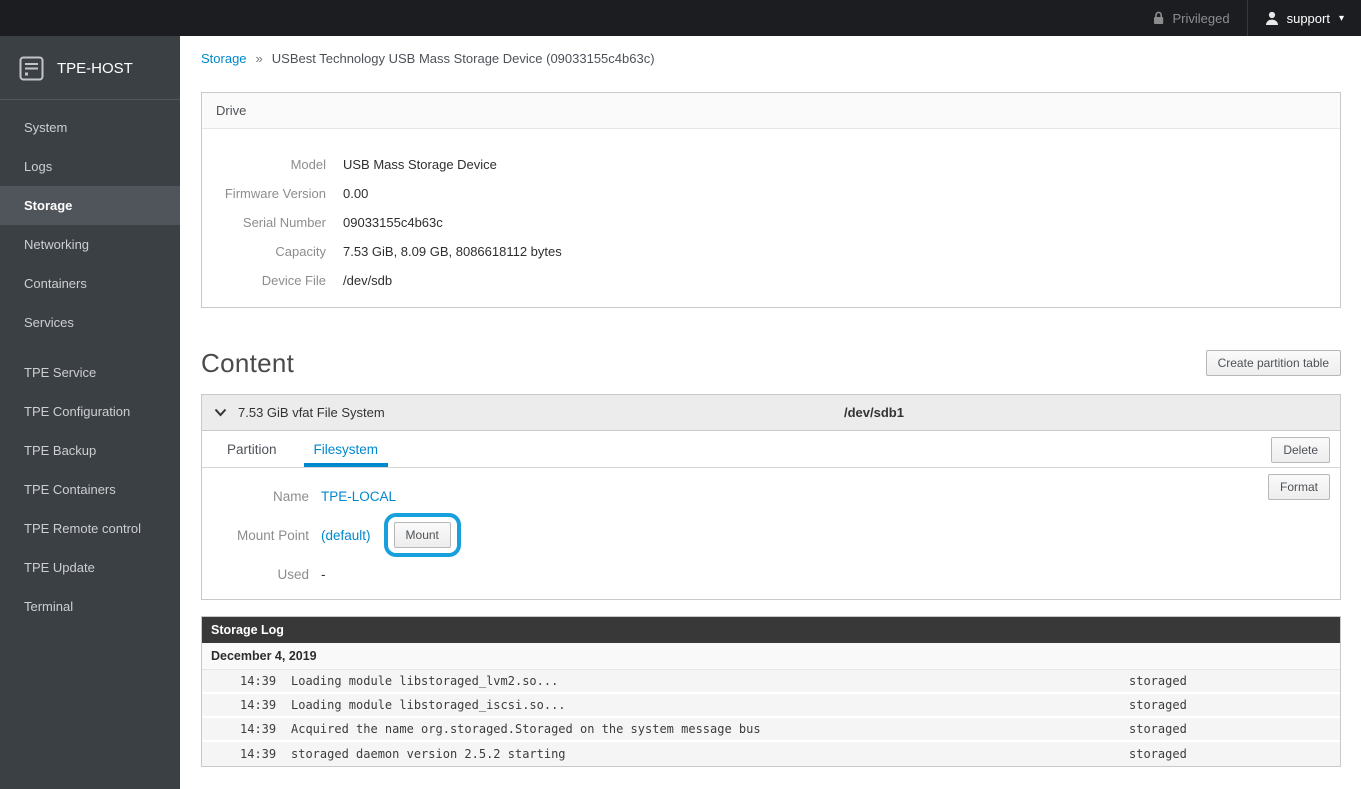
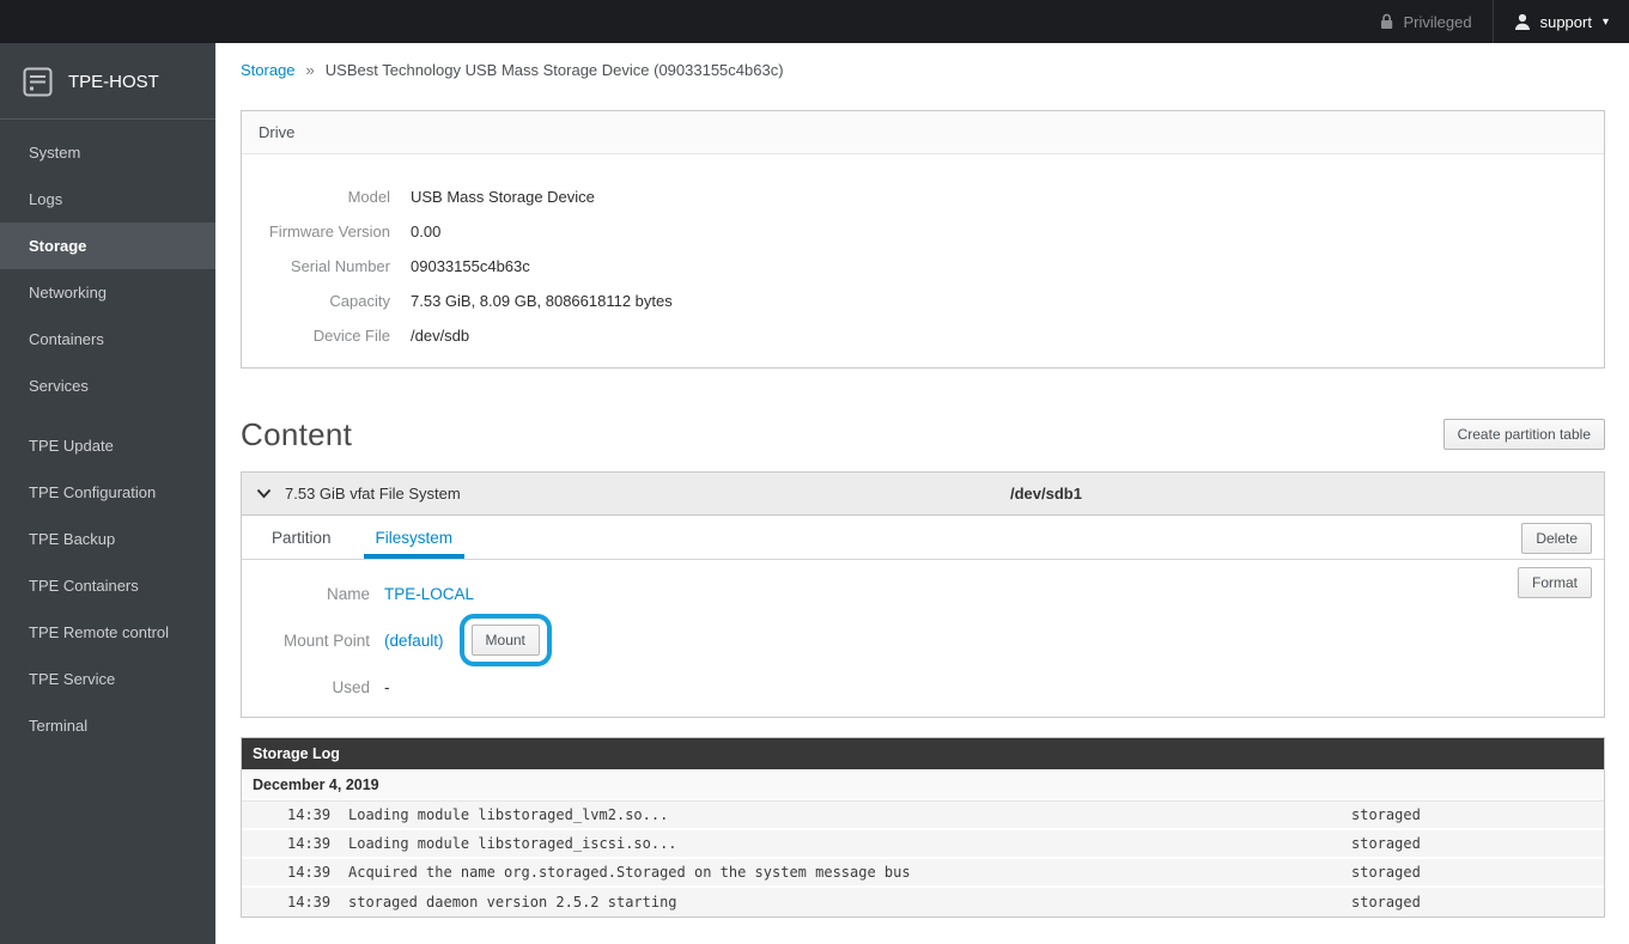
  Privileged
  support
  ▾
  TPE-HOST
  System
  Logs
  Storage
  Networking
  Containers
  Services
- TPE Service
+ TPE Update
  TPE Configuration
  TPE Backup
  TPE Containers
  TPE Remote control
- TPE Update
+ TPE Service
  Terminal
  Storage
  »
  USBest Technology USB Mass Storage Device (09033155c4b63c)
  Drive
  Model
  USB Mass Storage Device
  Firmware Version
  0.00
  Serial Number
  09033155c4b63c
  Capacity
  7.53 GiB, 8.09 GB, 8086618112 bytes
  Device File
  /dev/sdb
  Content
  Create partition table
  7.53 GiB vfat File System
  /dev/sdb1
  Partition
  Filesystem
  Delete
  Format
  Name
  TPE-LOCAL
  Mount Point
  (default)
  Mount
  Used
  -
  Storage Log
  December 4, 2019
  14:39
  Loading module libstoraged_lvm2.so...
  storaged
  14:39
  Loading module libstoraged_iscsi.so...
  storaged
  14:39
  Acquired the name org.storaged.Storaged on the system message bus
  storaged
  14:39
  storaged daemon version 2.5.2 starting
  storaged
